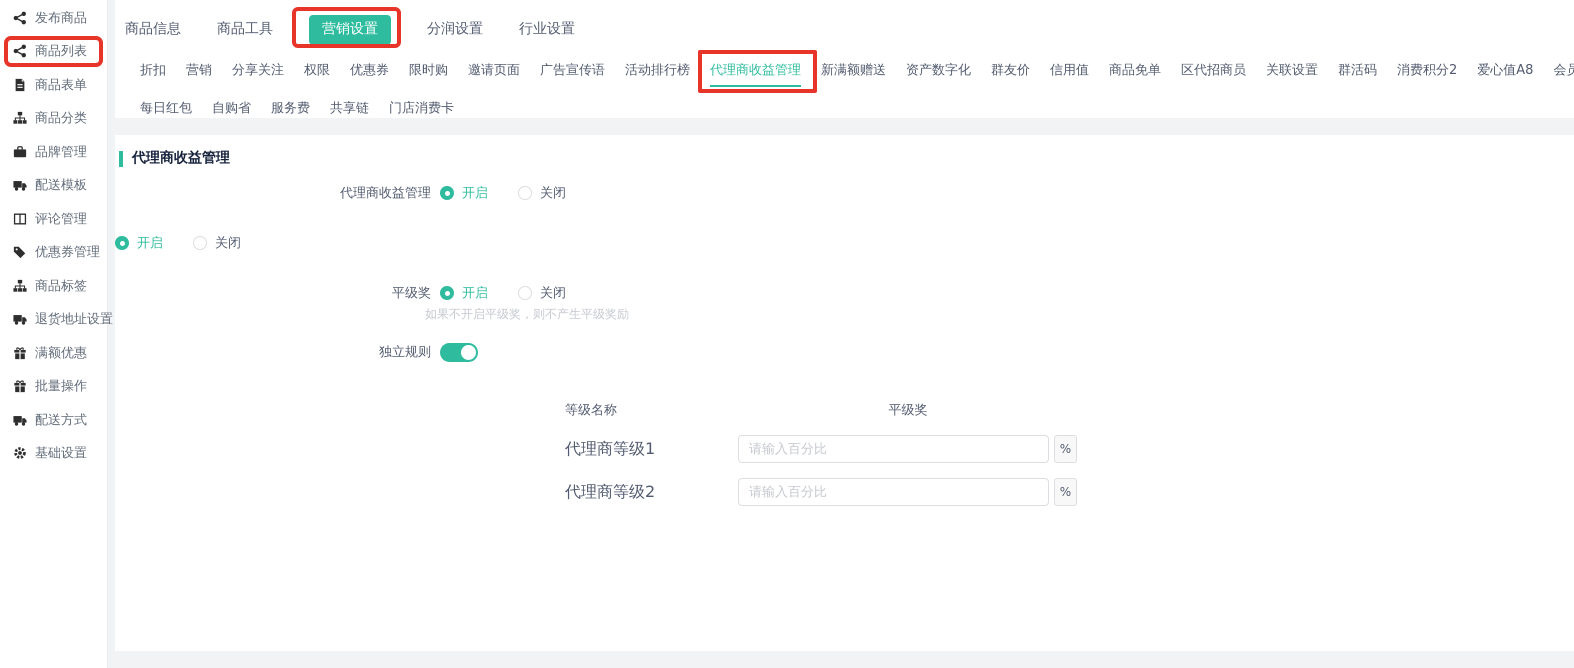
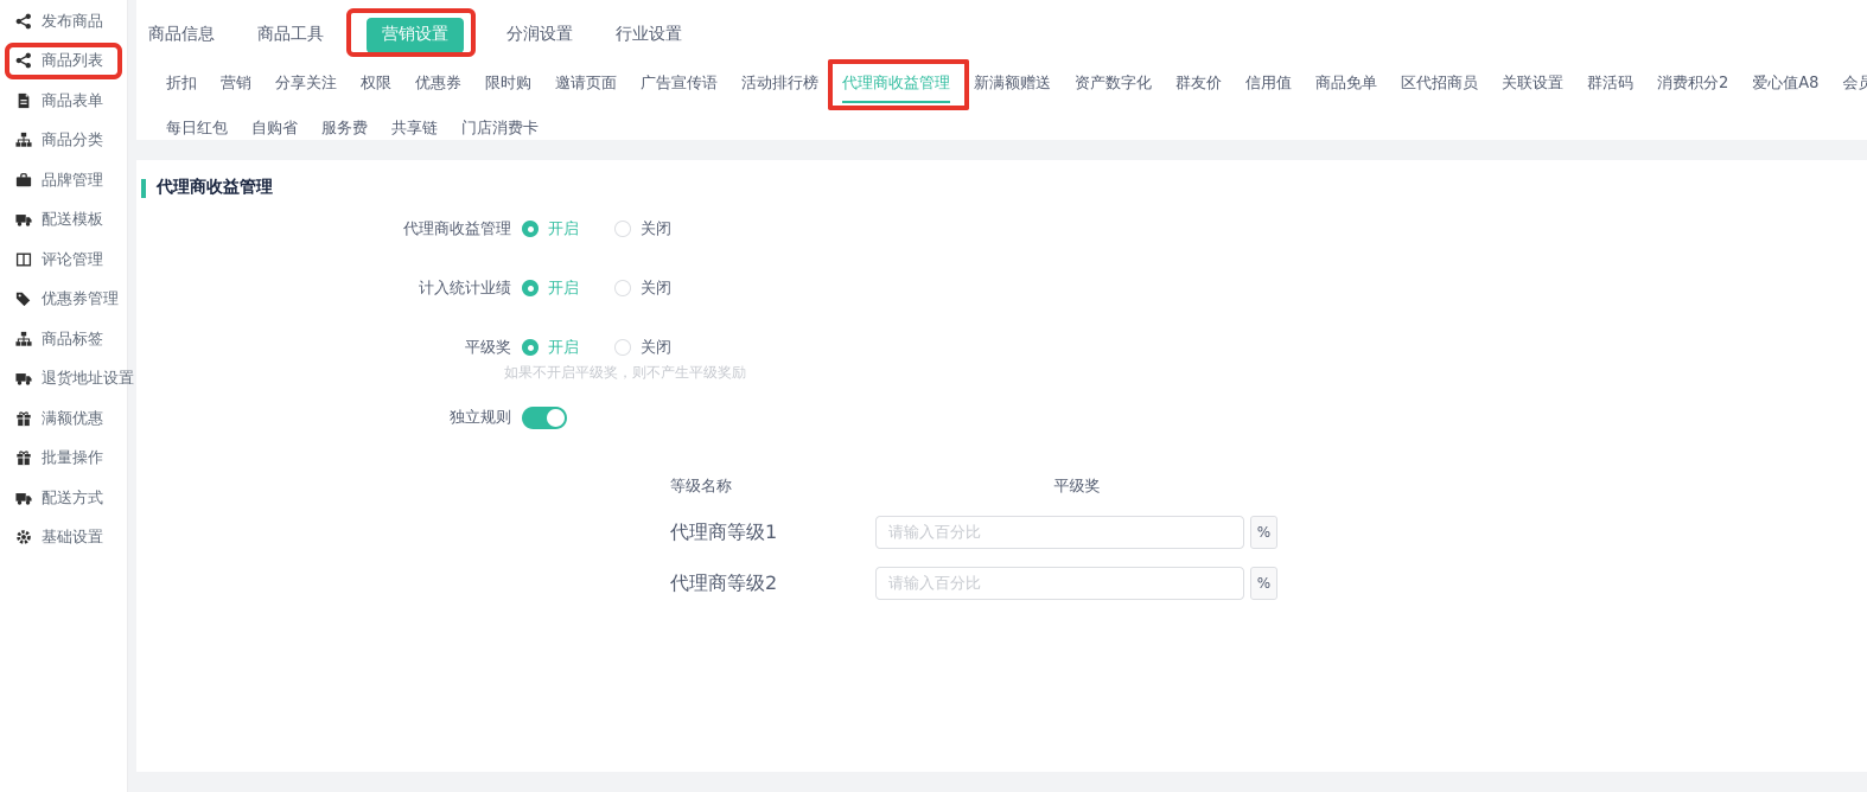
  发布商品
  商品列表
  商品表单
  商品分类
  品牌管理
  配送模板
  评论管理
  优惠券管理
  商品标签
  退货地址设置
  满额优惠
  批量操作
  配送方式
  基础设置
  商品信息
  商品工具
  营销设置
  分润设置
  行业设置
  折扣
  营销
  分享关注
  权限
  优惠券
  限时购
  邀请页面
  广告宣传语
  活动排行榜
  代理商收益管理
  新满额赠送
  资产数字化
  群友价
  信用值
  商品免单
  区代招商员
  关联设置
  群活码
  消费积分2
  爱心值A8
  会员
  每日红包
  自购省
  服务费
  共享链
  门店消费卡
  代理商收益管理
  代理商收益管理
  开启
  关闭
+ 计入统计业绩
  开启
  关闭
  平级奖
  开启
  关闭
  如果不开启平级奖，则不产生平级奖励
  独立规则
  等级名称
  平级奖
  代理商等级1
  请输入百分比
  %
  代理商等级2
  请输入百分比
  %
